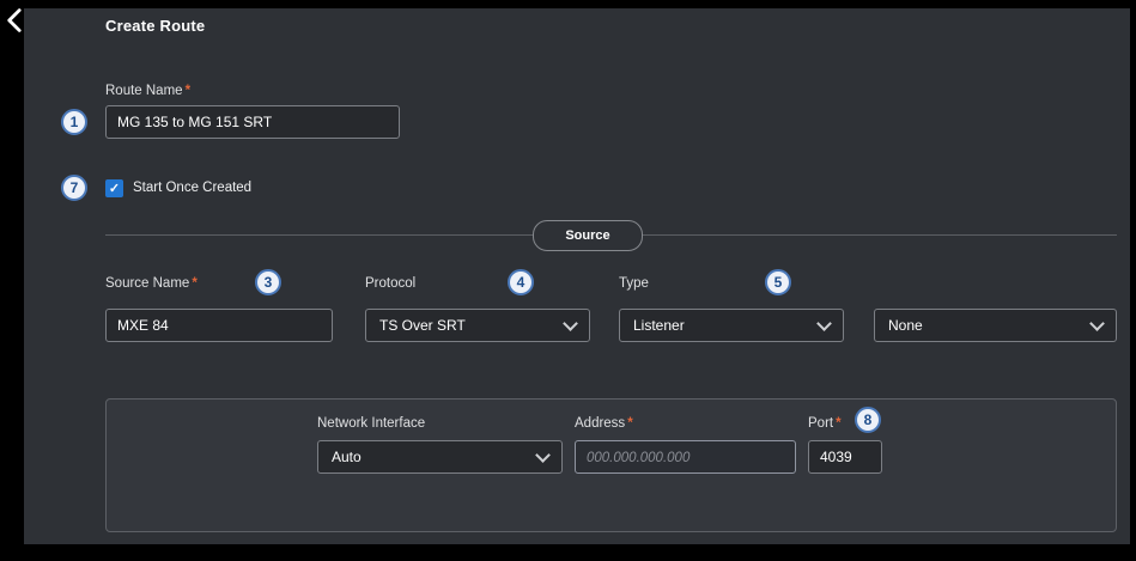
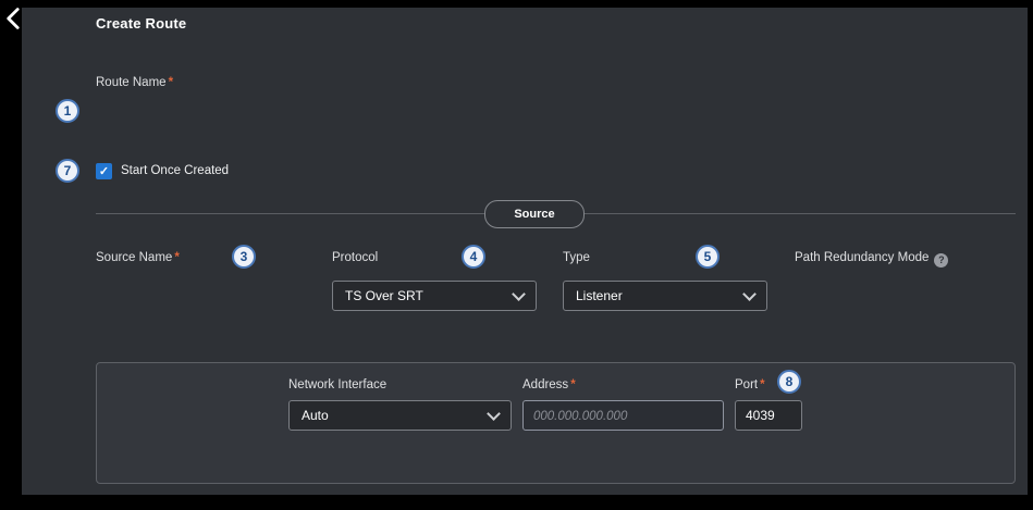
  Create Route
  Route Name *
- MG 135 to MG 151 SRT
  1
  7
  ✓
  Start Once Created
  Source
  Source Name *
  Protocol
  Type
+ Path Redundancy Mode ?
  3
  4
  5
- MXE 84
  TS Over SRT
  Listener
- None
  Network Interface
  Address *
  Port *
  8
  Auto
  000.000.000.000
  4039
